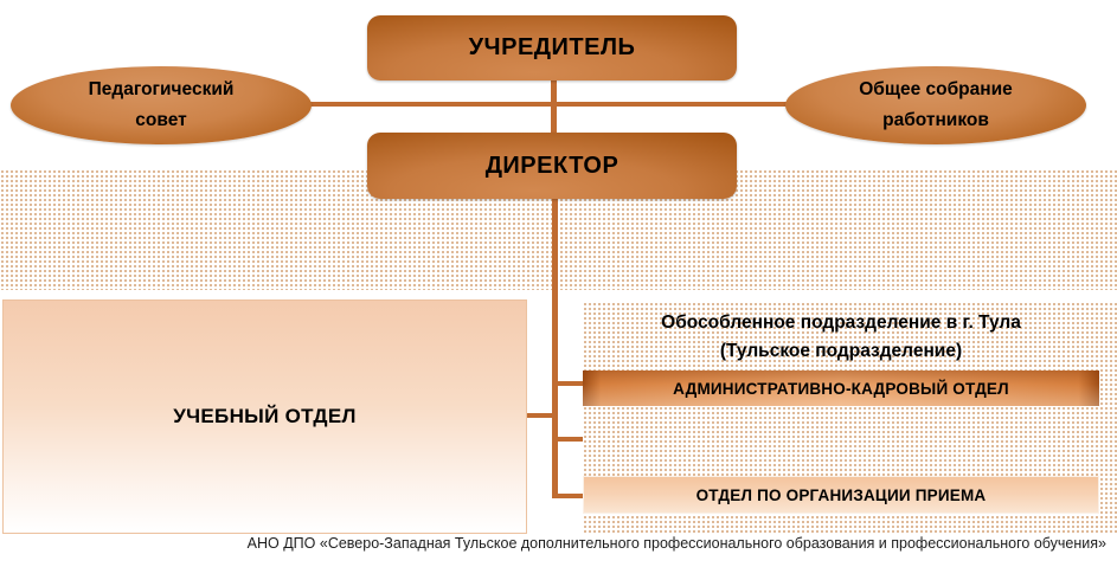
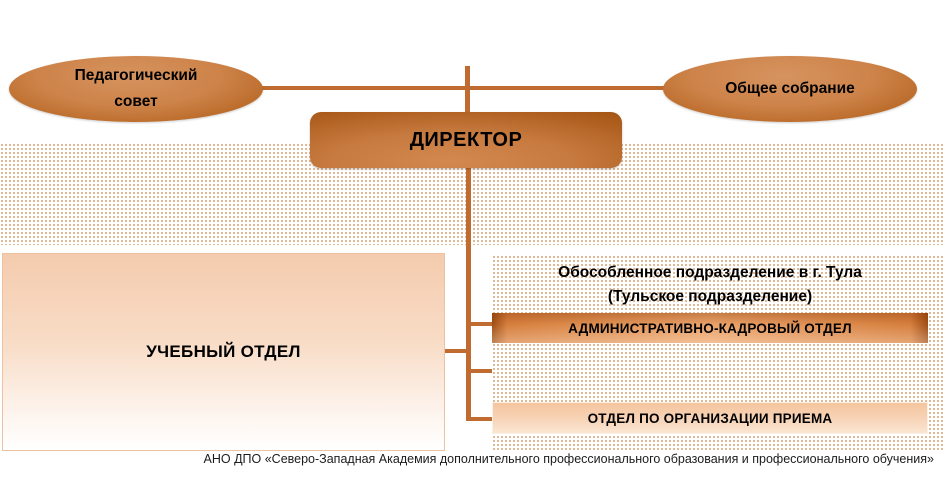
- УЧРЕДИТЕЛЬ
  ДИРЕКТОР
  Педагогический
  совет
  Общее собрание
- работников
  УЧЕБНЫЙ ОТДЕЛ
  Обособленное подразделение в г. Тула
  (Тульское подразделение)
  АДМИНИСТРАТИВНО-КАДРОВЫЙ ОТДЕЛ
  ОТДЕЛ ПО ОРГАНИЗАЦИИ ПРИЕМА
- АНО ДПО «Северо-Западная Тульское дополнительного профессионального образования и профессионального обучения»
+ АНО ДПО «Северо-Западная Академия дополнительного профессионального образования и профессионального обучения»
